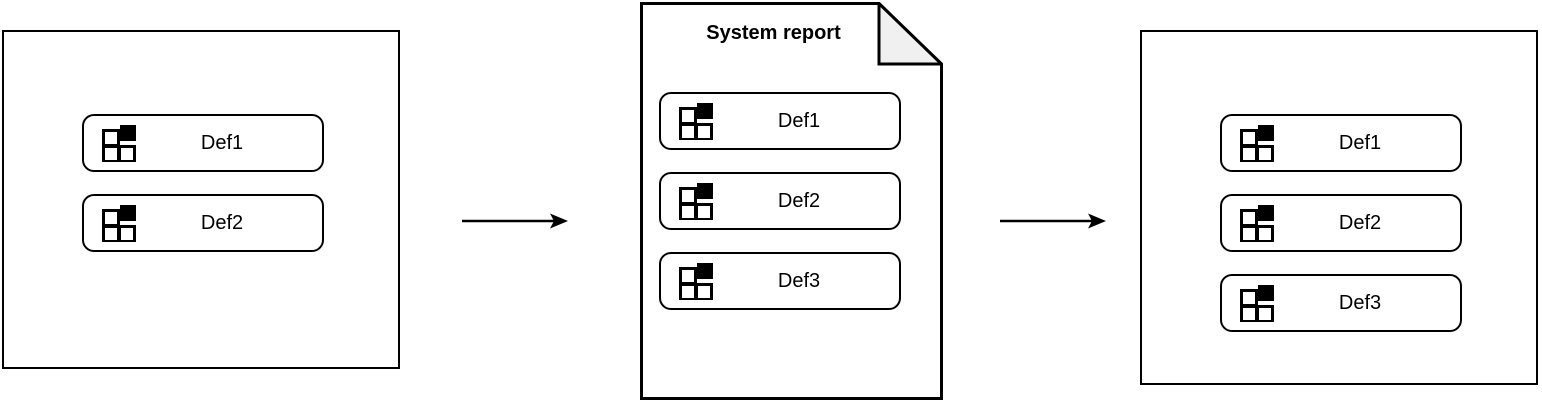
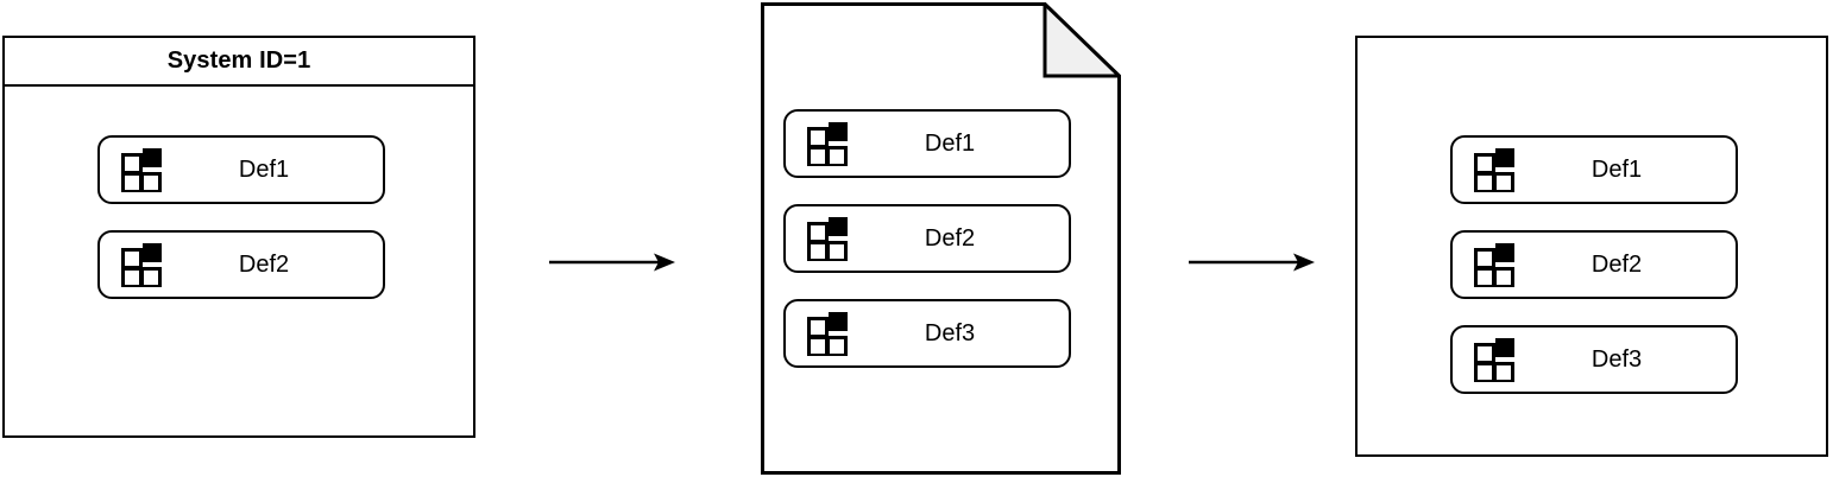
+ System ID=1
  Def1
  Def2
- System report
  Def1
  Def2
  Def3
  Def1
  Def2
  Def3
